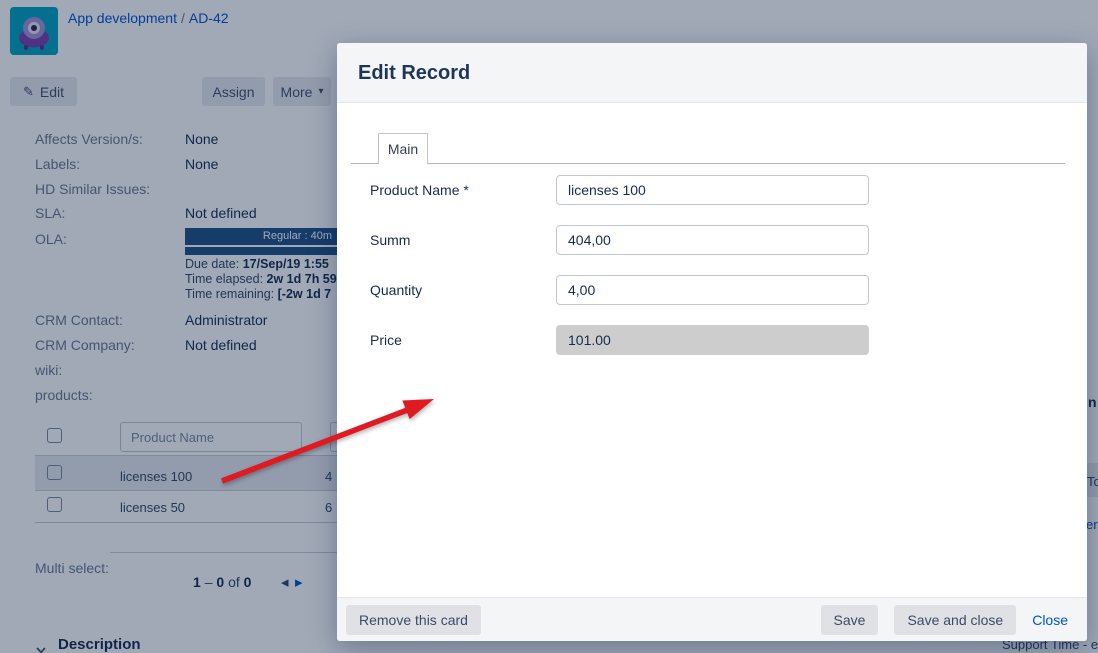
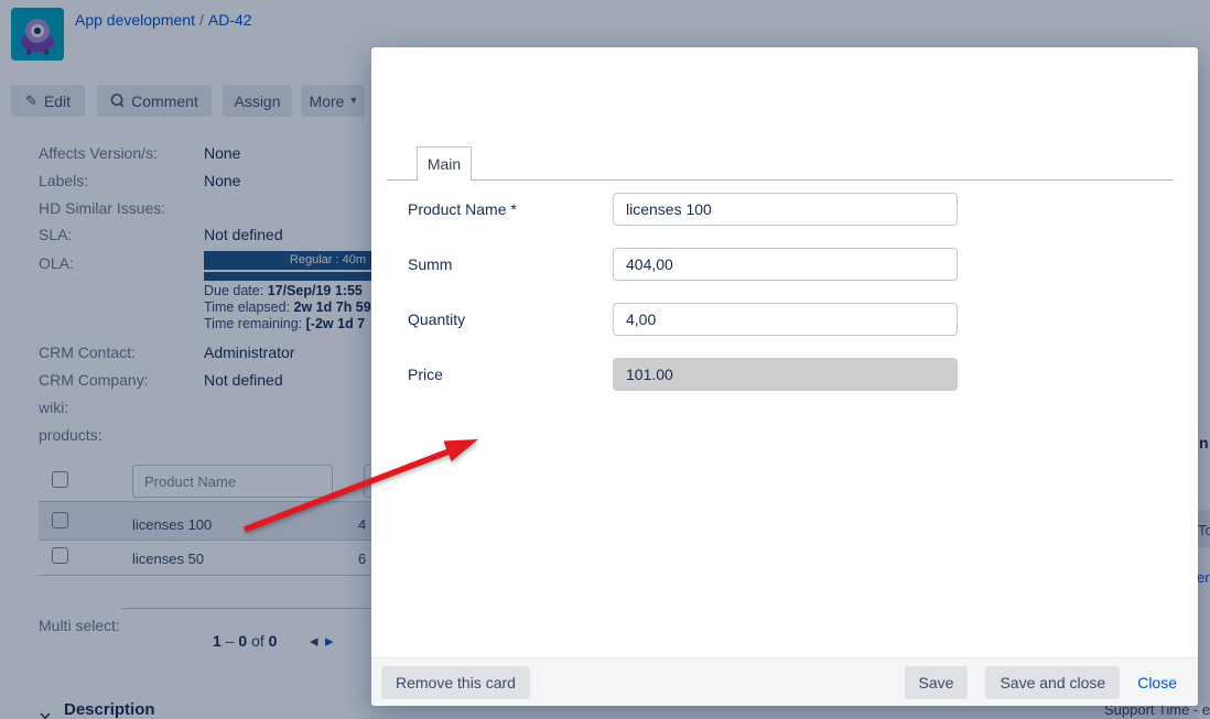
  App development / AD-42
  ✎
  Edit
+ Comment
  Assign
  More
  ▾
  Affects Version/s:
  None
  Labels:
  None
  HD Similar Issues:
  SLA:
  Not defined
  OLA:
  Regular : 40m
  Due date: 17/Sep/19 1:55
  Time elapsed: 2w 1d 7h 59
  Time remaining: [-2w 1d 7
  CRM Contact:
  Administrator
  CRM Company:
  Not defined
  wiki:
  products:
  Product Name
  licenses 100
  4
  licenses 50
  6
  Multi select:
  1 – 0 of 0
  ◂
  ▸
  Description
  n
  To
  er
  Support Time - e
- Edit Record
  Main
  Product Name *
  licenses 100
  Summ
  404,00
  Quantity
  4,00
  Price
  101.00
  Remove this card
  Save
  Save and close
  Close
